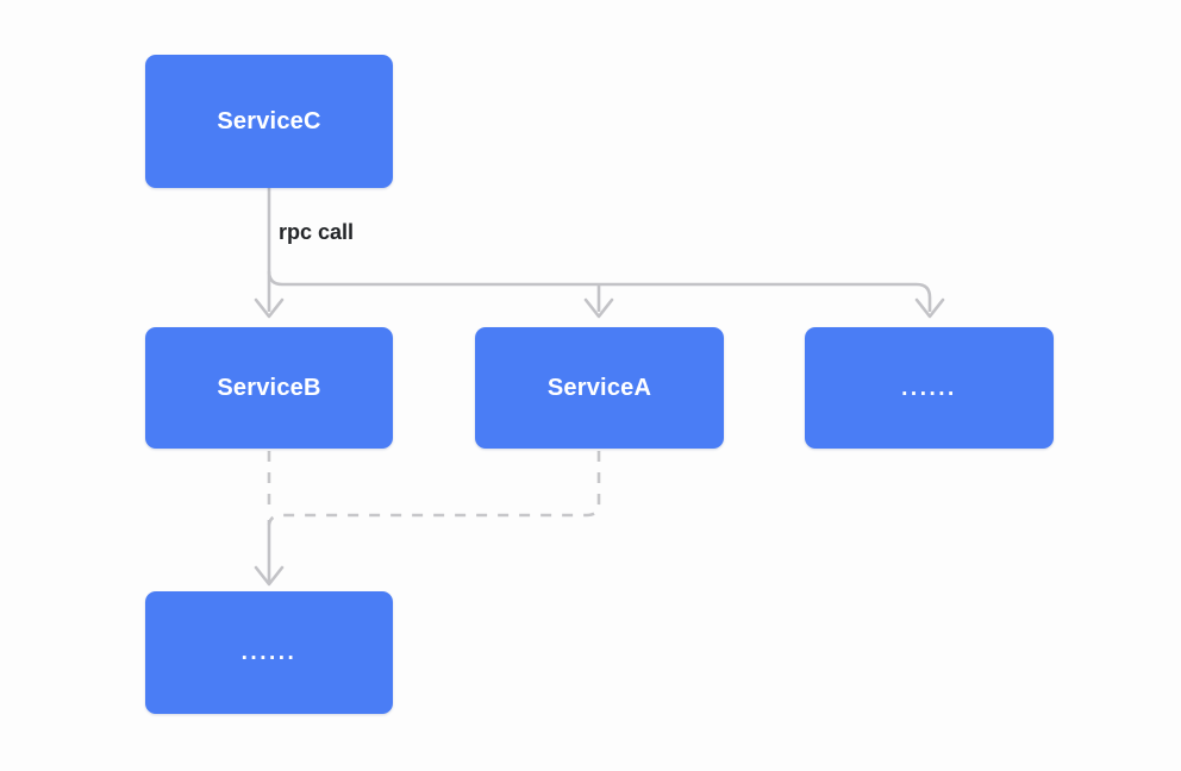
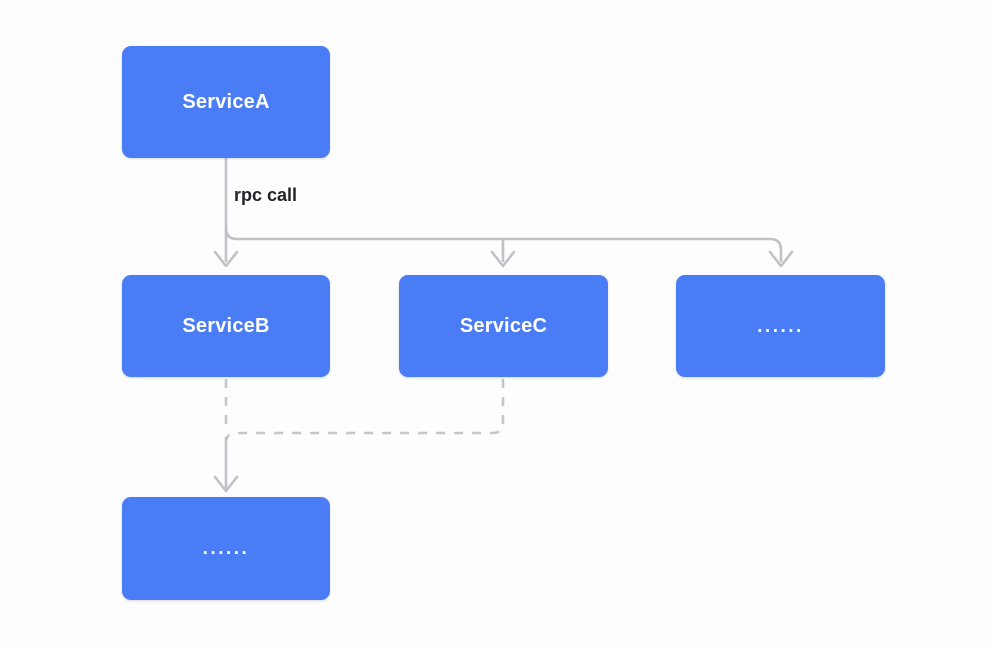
- ServiceC
+ ServiceA
  ServiceB
- ServiceA
+ ServiceC
  ......
  ......
  rpc call
